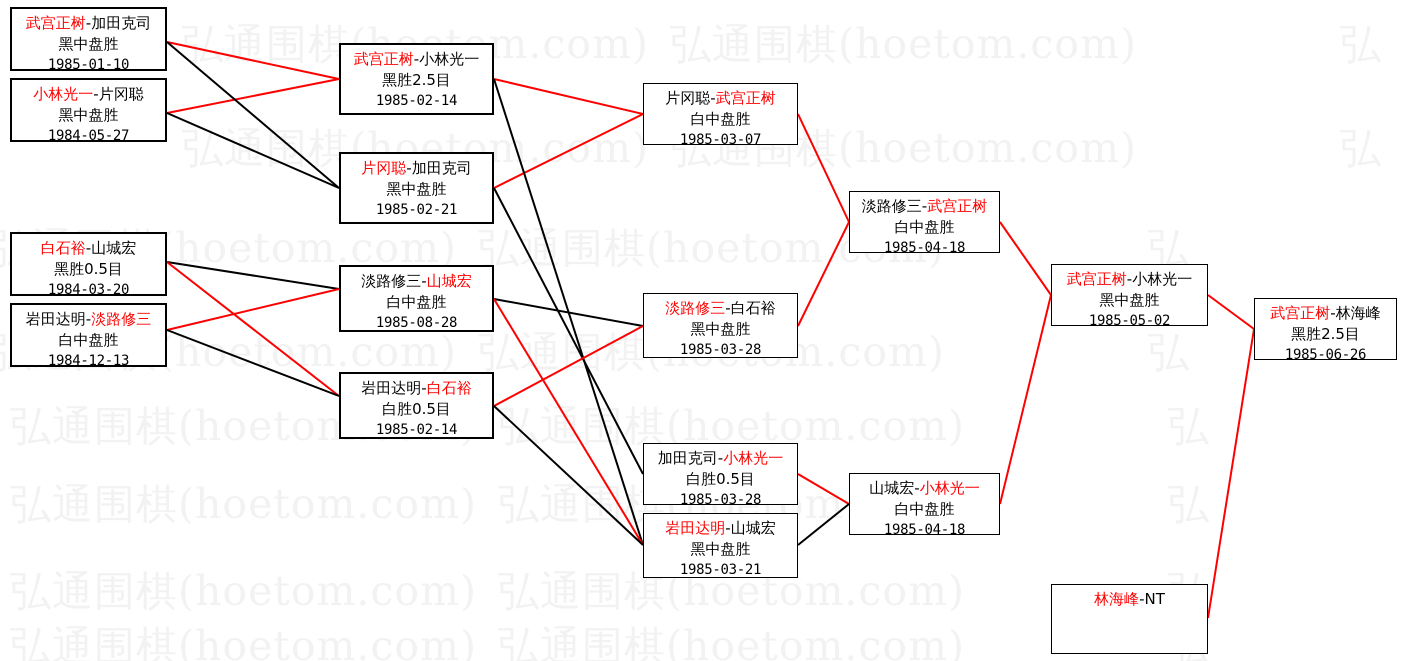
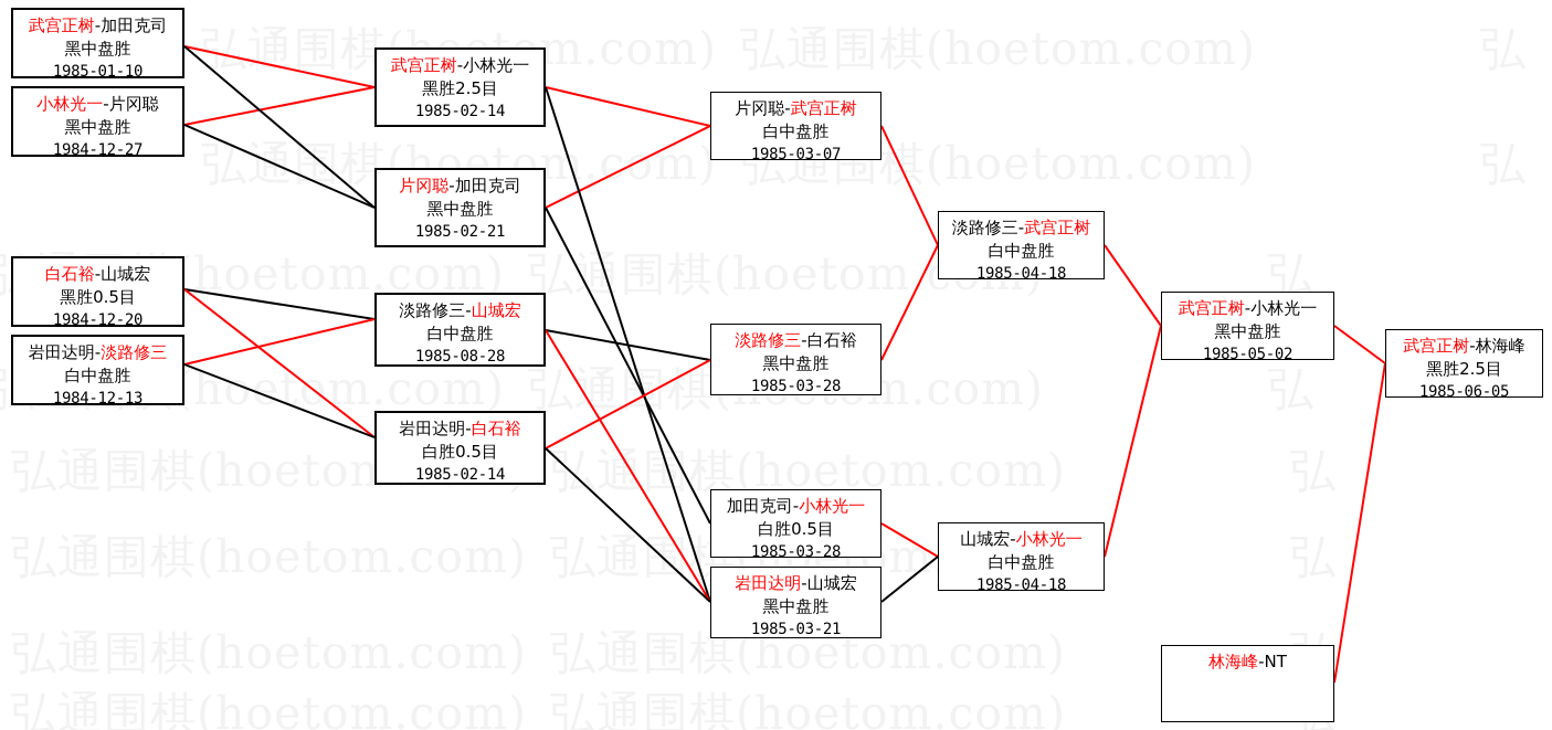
  弘围棋(hoetom.com)
  弘通围棋(hoetom.com)
  弘通围棋(hoetom.
  弘
  弘通围棋(hoetom.com)
  弘通围棋(hoetom.com)
  武宫正树-加田克司
  黑中盘胜
  1985-01-10
  小林光一-片冈聪
  黑中盘胜
- 1984-05-27
+ 1984-12-27
  白石裕-山城宏
  黑胜0.5目
- 1984-03-20
+ 1984-12-20
  岩田达明-淡路修三
  白中盘胜
  1984-12-13
  武宫正树-小林光一
  黑胜2.5目
  1985-02-14
  片冈聪-加田克司
  黑中盘胜
  1985-02-21
  淡路修三-山城宏
  白中盘胜
  1985-08-28
  岩田达明-白石裕
  白胜0.5目
  1985-02-14
  片冈聪-武宫正树
  白中盘胜
  1985-03-07
  淡路修三-白石裕
  黑中盘胜
  1985-03-28
  加田克司-小林光一
  白胜0.5目
  1985-03-28
  岩田达明-山城宏
  黑中盘胜
  1985-03-21
  淡路修三-武宫正树
  白中盘胜
  1985-04-18
  山城宏-小林光一
  白中盘胜
  1985-04-18
  武宫正树-小林光一
  黑中盘胜
  1985-05-02
  林海峰-NT
  武宫正树-林海峰
  黑胜2.5目
- 1985-06-26
+ 1985-06-05
